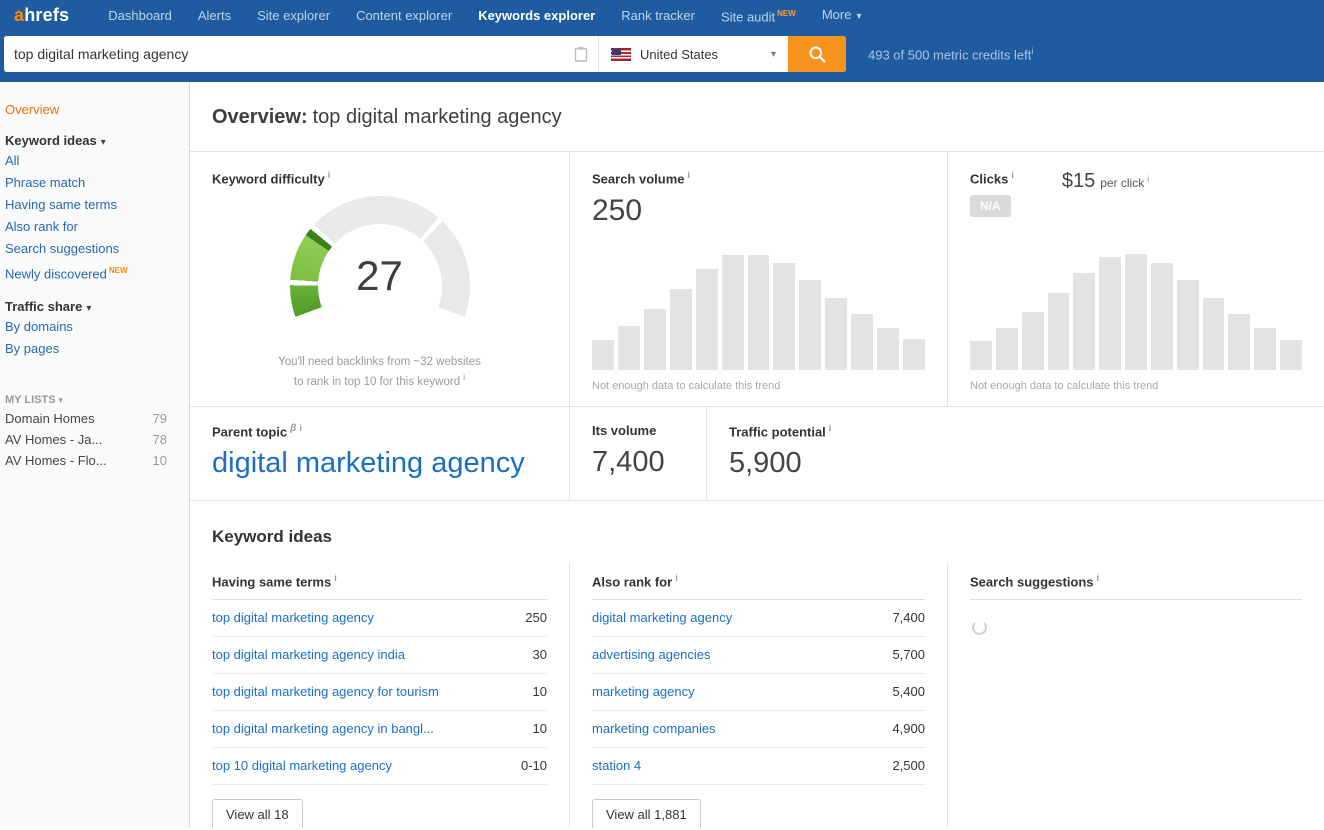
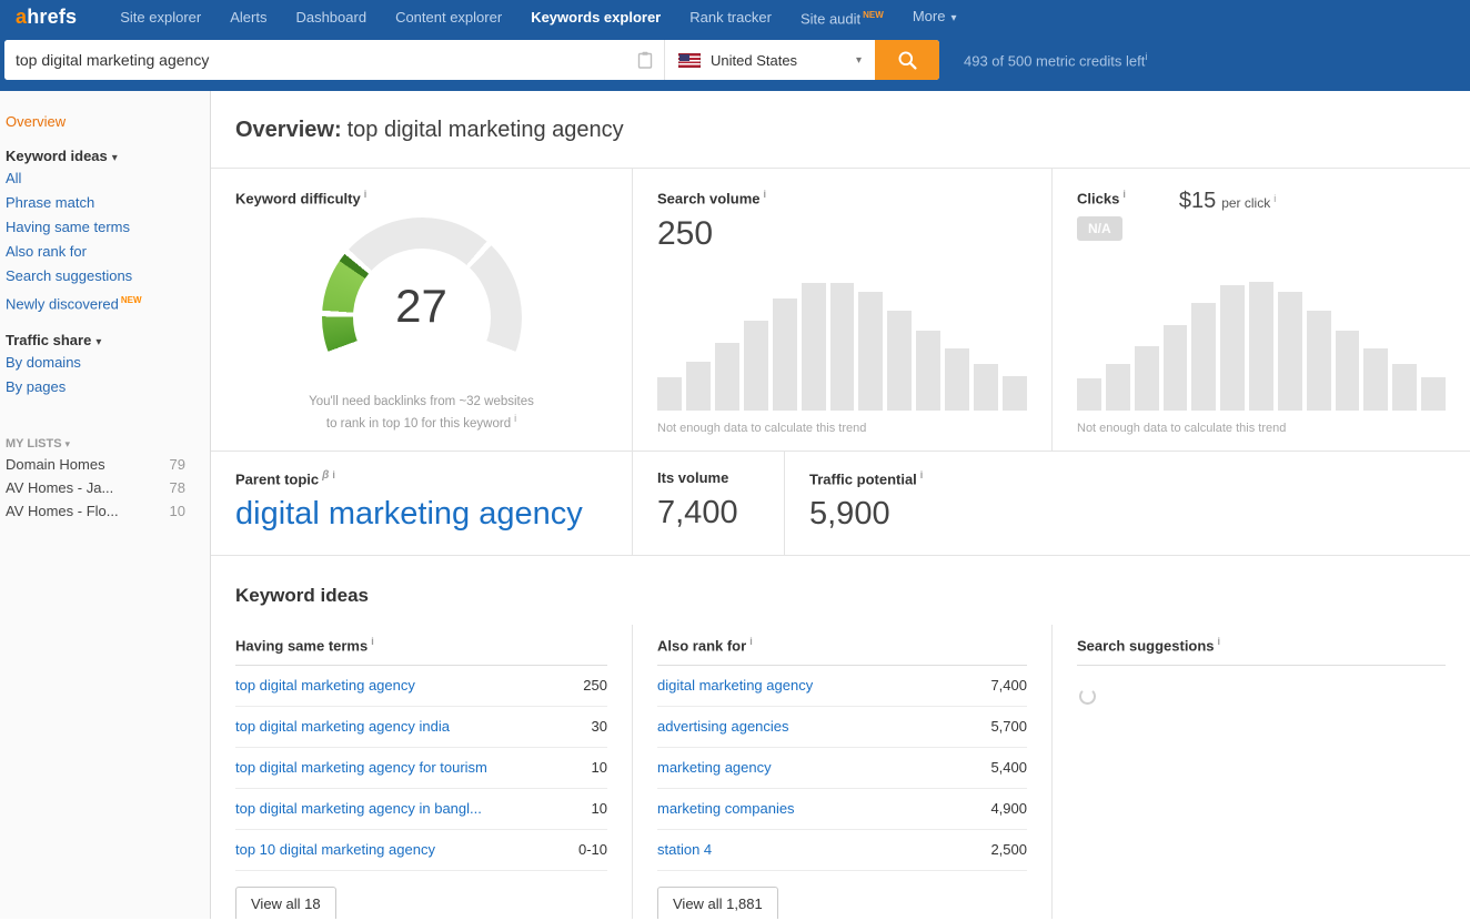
  ahrefs
- Dashboard
+ Site explorer
  Alerts
- Site explorer
+ Dashboard
  Content explorer
  Keywords explorer
  Rank tracker
  Site audit NEW
  More ▾
  top digital marketing agency
  United States
  ▾
  493 of 500 metric credits lefti
  Overview
  Keyword ideas ▾
  All
  Phrase match
  Having same terms
  Also rank for
  Search suggestions
  Newly discovered NEW
  Traffic share ▾
  By domains
  By pages
  MY LISTS ▾
  Domain Homes
  79
  AV Homes - Ja...
  78
  AV Homes - Flo...
  10
  Overview: top digital marketing agency
  Keyword difficulty i
  27
  You'll need backlinks from ~32 websites
  to rank in top 10 for this keyword i
  Search volume i
  250
  Not enough data to calculate this trend
  Clicks i
  N/A
  $15 per click i
  Not enough data to calculate this trend
  Parent topic β i
  digital marketing agency
  Its volume
  7,400
  Traffic potential i
  5,900
  Keyword ideas
  Having same terms i
  top digital marketing agency
  250
  top digital marketing agency india
  30
  top digital marketing agency for tourism
  10
  top digital marketing agency in bangl...
  10
  top 10 digital marketing agency
  0-10
  View all 18
  Also rank for i
  digital marketing agency
  7,400
  advertising agencies
  5,700
  marketing agency
  5,400
  marketing companies
  4,900
  station 4
  2,500
  View all 1,881
  Search suggestions i
